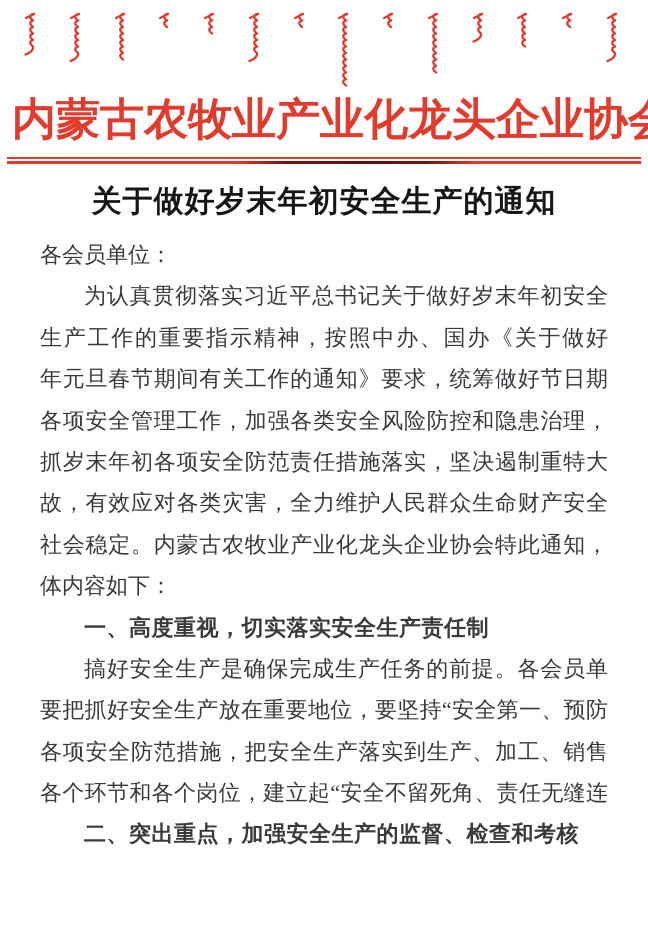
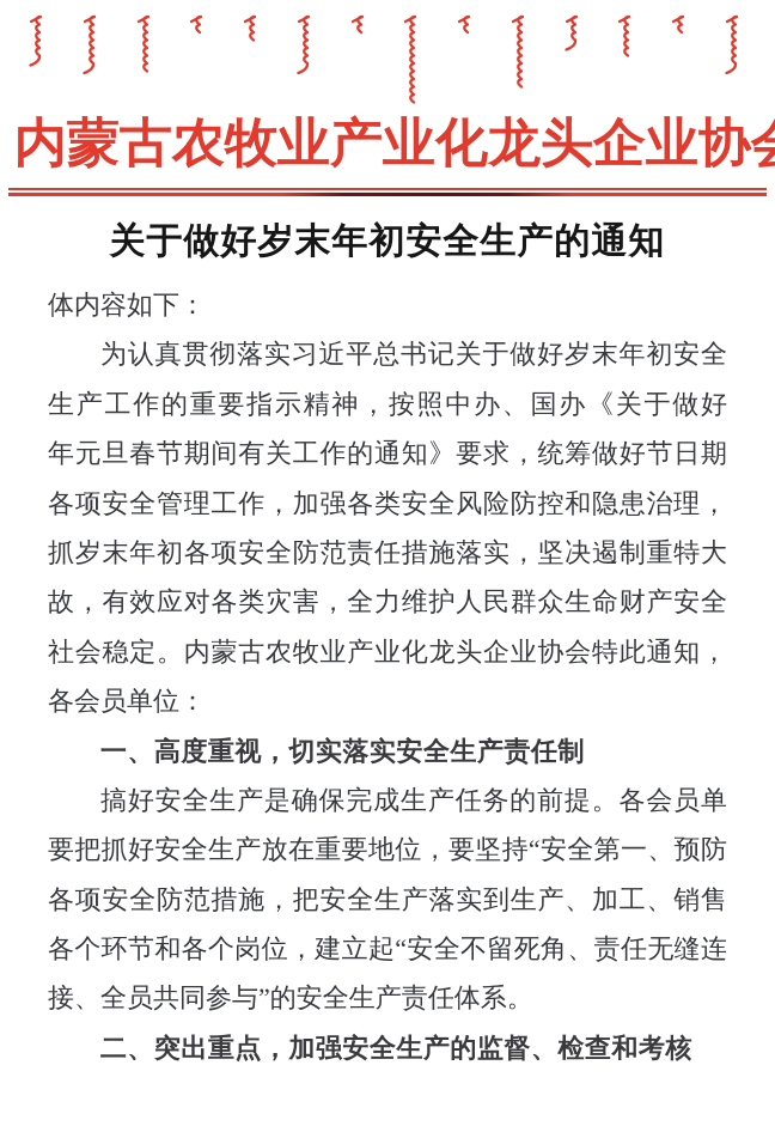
  内蒙古农牧业产业化龙头企业协
  关于做好岁末年初安全生产的通知
- 各会员单位：
+ 体内容如下：
  为认真贯彻落实习近平总书记关于做好岁末年初安全
  生产工作的重要指示精神，按照中办、国办《关于做好
  年元旦春节期间有关工作的通知》要求，统筹做好节日期
  各项安全管理工作，加强各类安全风险防控和隐患治理，
  抓岁末年初各项安全防范责任措施落实，坚决遏制重特大
  故，有效应对各类灾害，全力维护人民群众生命财产安全
  社会稳定。内蒙古农牧业产业化龙头企业协会特此通知，
- 体内容如下：
+ 各会员单位：
  一、高度重视，切实落实安全生产责任制
  搞好安全生产是确保完成生产任务的前提。各会员单
  要把抓好安全生产放在重要地位，要坚持“安全第一、预防
  各项安全防范措施，把安全生产落实到生产、加工、销售
  各个环节和各个岗位，建立起“安全不留死角、责任无缝连
+ 接、全员共同参与”的安全生产责任体系。
  二、突出重点，加强安全生产的监督、检查和考核
